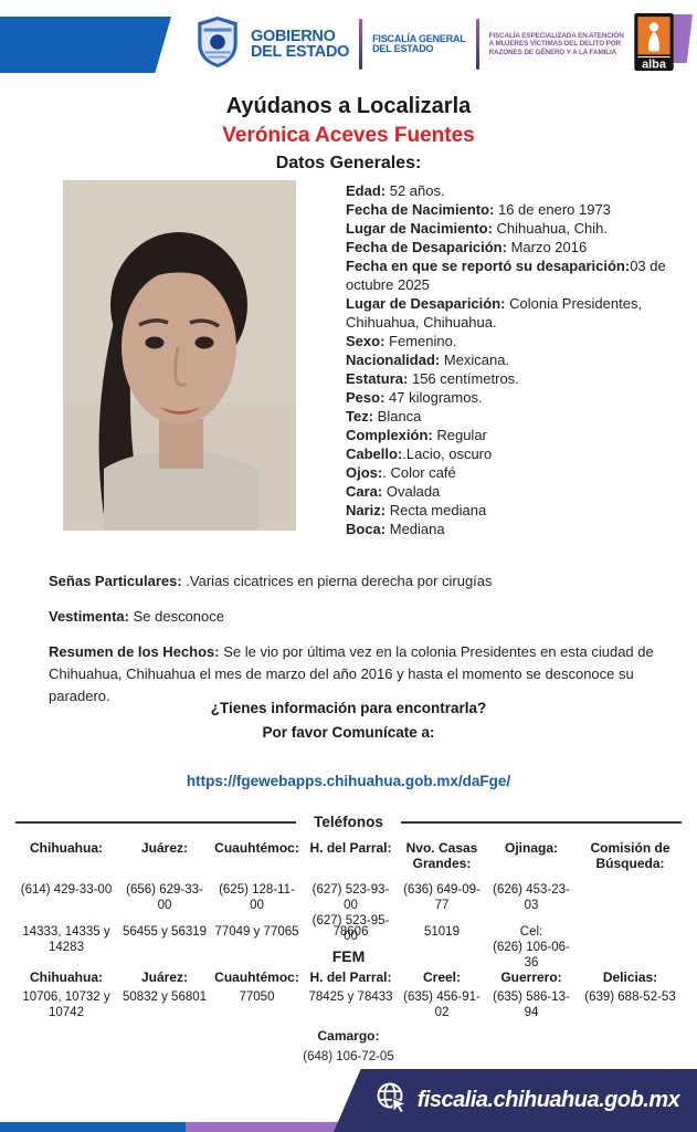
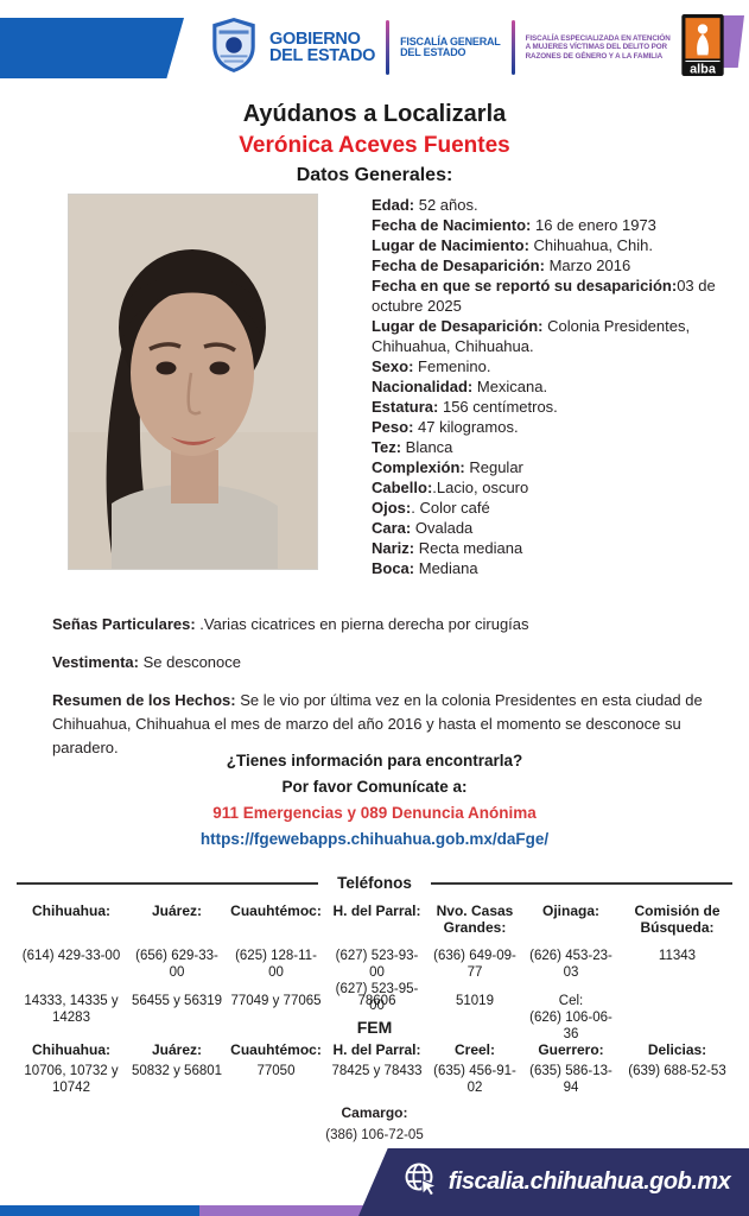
  GOBIERNO
  DEL ESTADO
  FISCALÍA GENERAL
  DEL ESTADO
  alba
  Ayúdanos a Localizarla
  Verónica Aceves Fuentes
  Datos Generales:
  Edad: 52 años.
  Fecha de Nacimiento: 16 de enero 1973
  Lugar de Nacimiento: Chihuahua, Chih.
  Fecha de Desaparición: Marzo 2016
  Fecha en que se reportó su desaparición:03 de octubre 2025
  Lugar de Desaparición: Colonia Presidentes, Chihuahua, Chihuahua.
  Sexo: Femenino.
  Nacionalidad: Mexicana.
  Estatura: 156 centímetros.
  Peso: 47 kilogramos.
  Tez: Blanca
  Complexión: Regular
  Cabello:.Lacio, oscuro
  Ojos:. Color café
  Cara: Ovalada
  Nariz: Recta mediana
  Boca: Mediana
  Señas Particulares: .Varias cicatrices en pierna derecha por cirugías
  Vestimenta: Se desconoce
  Resumen de los Hechos: Se le vio por última vez en la colonia Presidentes en esta ciudad de Chihuahua, Chihuahua el mes de marzo del año 2016 y hasta el momento se desconoce su paradero.
  ¿Tienes información para encontrarla?
  Por favor Comunícate a:
+ 911 Emergencias y 089 Denuncia Anónima
  https://fgewebapps.chihuahua.gob.mx/daFge/
  Teléfonos
  Chihuahua:
  Juárez:
  Cuauhtémoc:
  H. del Parral:
  Nvo. Casas Grandes:
  Ojinaga:
  Comisión de Búsqueda:
  (614) 429-33-00
  (656) 629-33-00
  (625) 128-11-00
  (627) 523-93-00
  (627) 523-95-00
  (636) 649-09-77
  (626) 453-23-03
+ 11343
  14333, 14335 y 14283
  56455 y 56319
  77049 y 77065
  78606
  51019
  Cel:
  (626) 106-06-36
  FEM
  Chihuahua:
  Juárez:
  Cuauhtémoc:
  H. del Parral:
  Creel:
  Guerrero:
  Delicias:
  10706, 10732 y 10742
  50832 y 56801
  77050
  78425 y 78433
  (635) 456-91-02
  (635) 586-13-94
  (639) 688-52-53
  Camargo:
- (648) 106-72-05
+ (386) 106-72-05
  fiscalia.chihuahua.gob.mx
